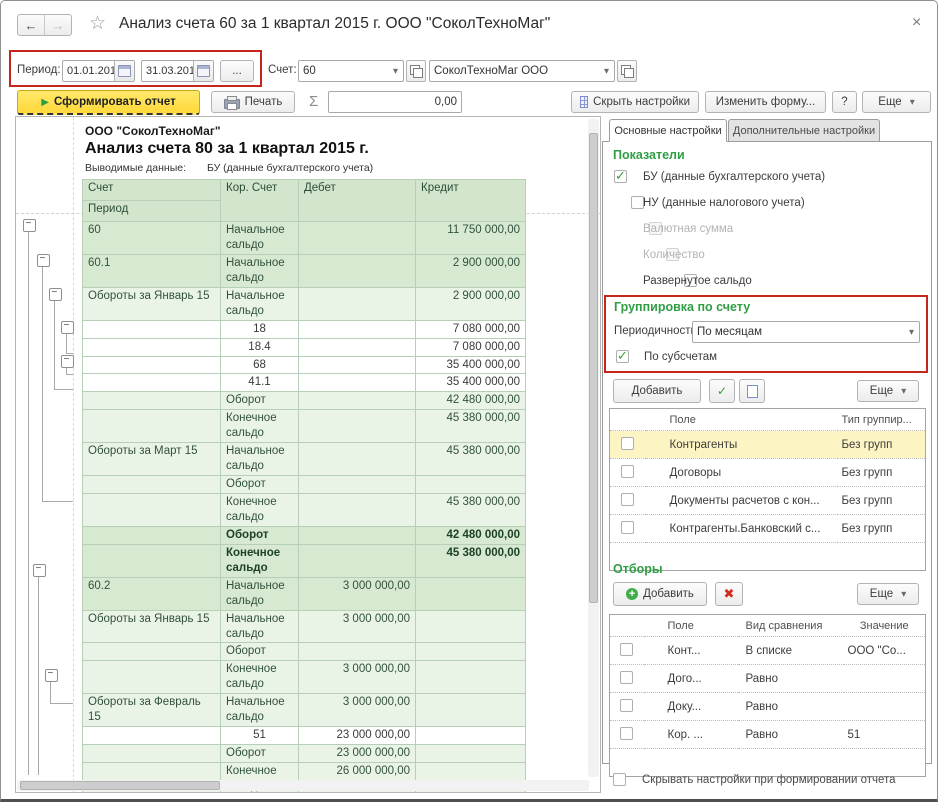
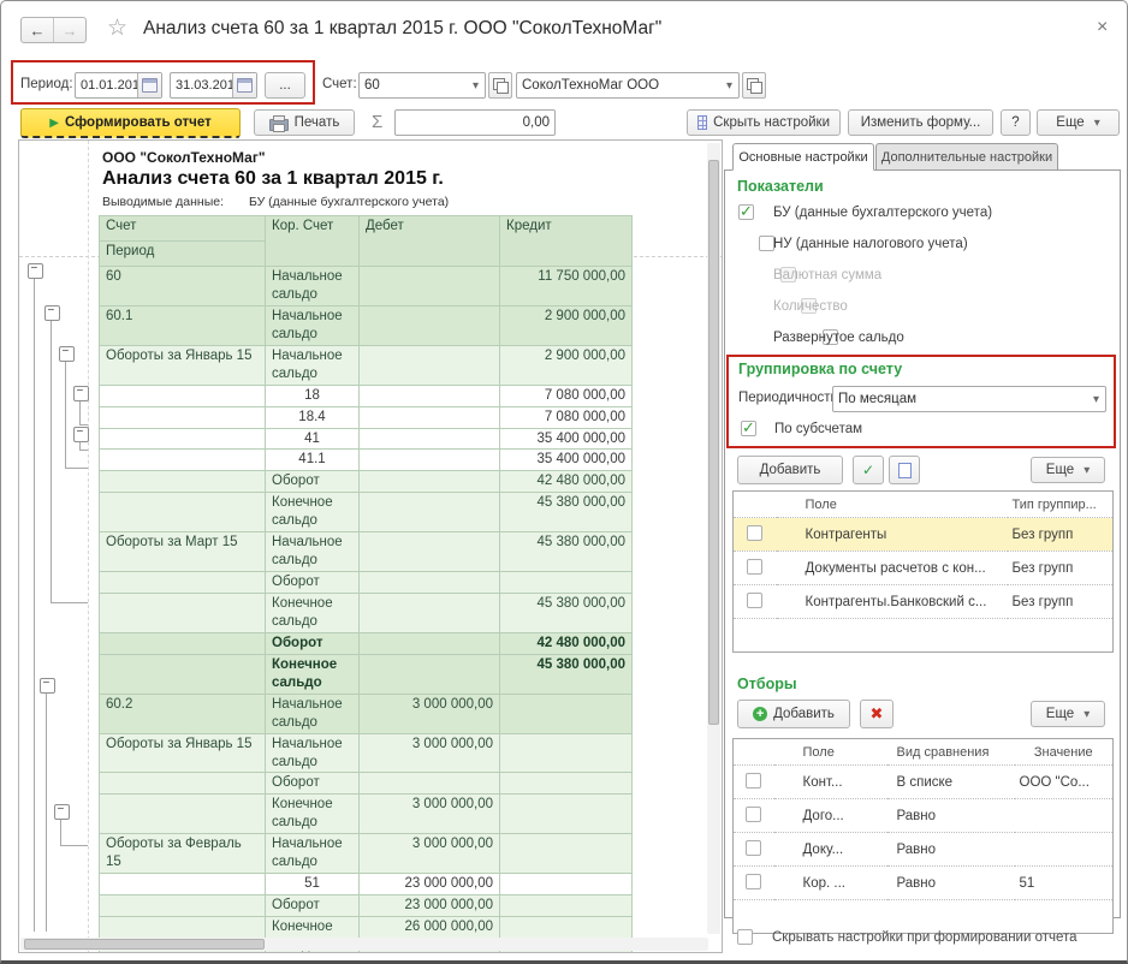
  ←
  →
  ☆
  Анализ счета 60 за 1 квартал 2015 г. ООО "СоколТехноМаг"
  ×
  Период:
  01.01.201
  31.03.201
  ...
  Счет:
  60
  ▾
  СоколТехноМаг ООО
  ▾
  ▶
  Сформировать отчет
  Печать
  Σ
  0,00
  Скрыть настройки
  Изменить форму...
  ?
  Еще
  ▾
  ООО "СоколТехноМаг"
- Анализ счета 80 за 1 квартал 2015 г.
+ Анализ счета 60 за 1 квартал 2015 г.
  Выводимые данные: БУ (данные бухгалтерского учета)
  Счет	Кор. Счет	Дебет	Кредит
  Период
  60	Начальное сальдо		11 750 000,00
  60.1	Начальное сальдо		2 900 000,00
  Обороты за Январь 15	Начальное сальдо		2 900 000,00
  	18		7 080 000,00
  	18.4		7 080 000,00
- 	68		35 400 000,00
+ 	41		35 400 000,00
  	41.1		35 400 000,00
  	Оборот		42 480 000,00
  	Конечное сальдо		45 380 000,00
  Обороты за Март 15	Начальное сальдо		45 380 000,00
  	Оборот
  	Конечное сальдо		45 380 000,00
  	Оборот		42 480 000,00
  	Конечное сальдо		45 380 000,00
  60.2	Начальное сальдо	3 000 000,00
  Обороты за Январь 15	Начальное сальдо	3 000 000,00
  	Оборот
  	Конечное сальдо	3 000 000,00
  Обороты за Февраль 15	Начальное сальдо	3 000 000,00
  	51	23 000 000,00
  	Оборот	23 000 000,00
  	Конечное	26 000 000,00
  Основные настройки
  Дополнительные настройки
  Показатели
  БУ (данные бухгалтерского учета)
  НУ (данные налогового учета)
  Валютная сумма
  Количество
  Развернутое сальдо
  Группировка по счету
  Периодичност
  По месяцам
  ▾
  По субсчетам
  Добавить
  ✓
  Еще
  ▾
  	Поле	Тип группир...
  	Контрагенты	Без групп
- 	Договоры	Без групп
  	Документы расчетов с кон...	Без групп
  	Контрагенты.Банковский с...	Без групп
  Отборы
  +
  Добавить
  ✖
  Еще
  ▾
  	Поле	Вид сравнения	Значение
  	Конт...	В списке	ООО "Со...
  	Дого...	Равно
  	Доку...	Равно
  	Кор. ...	Равно	51
  Скрывать настройки при формировании отчета
